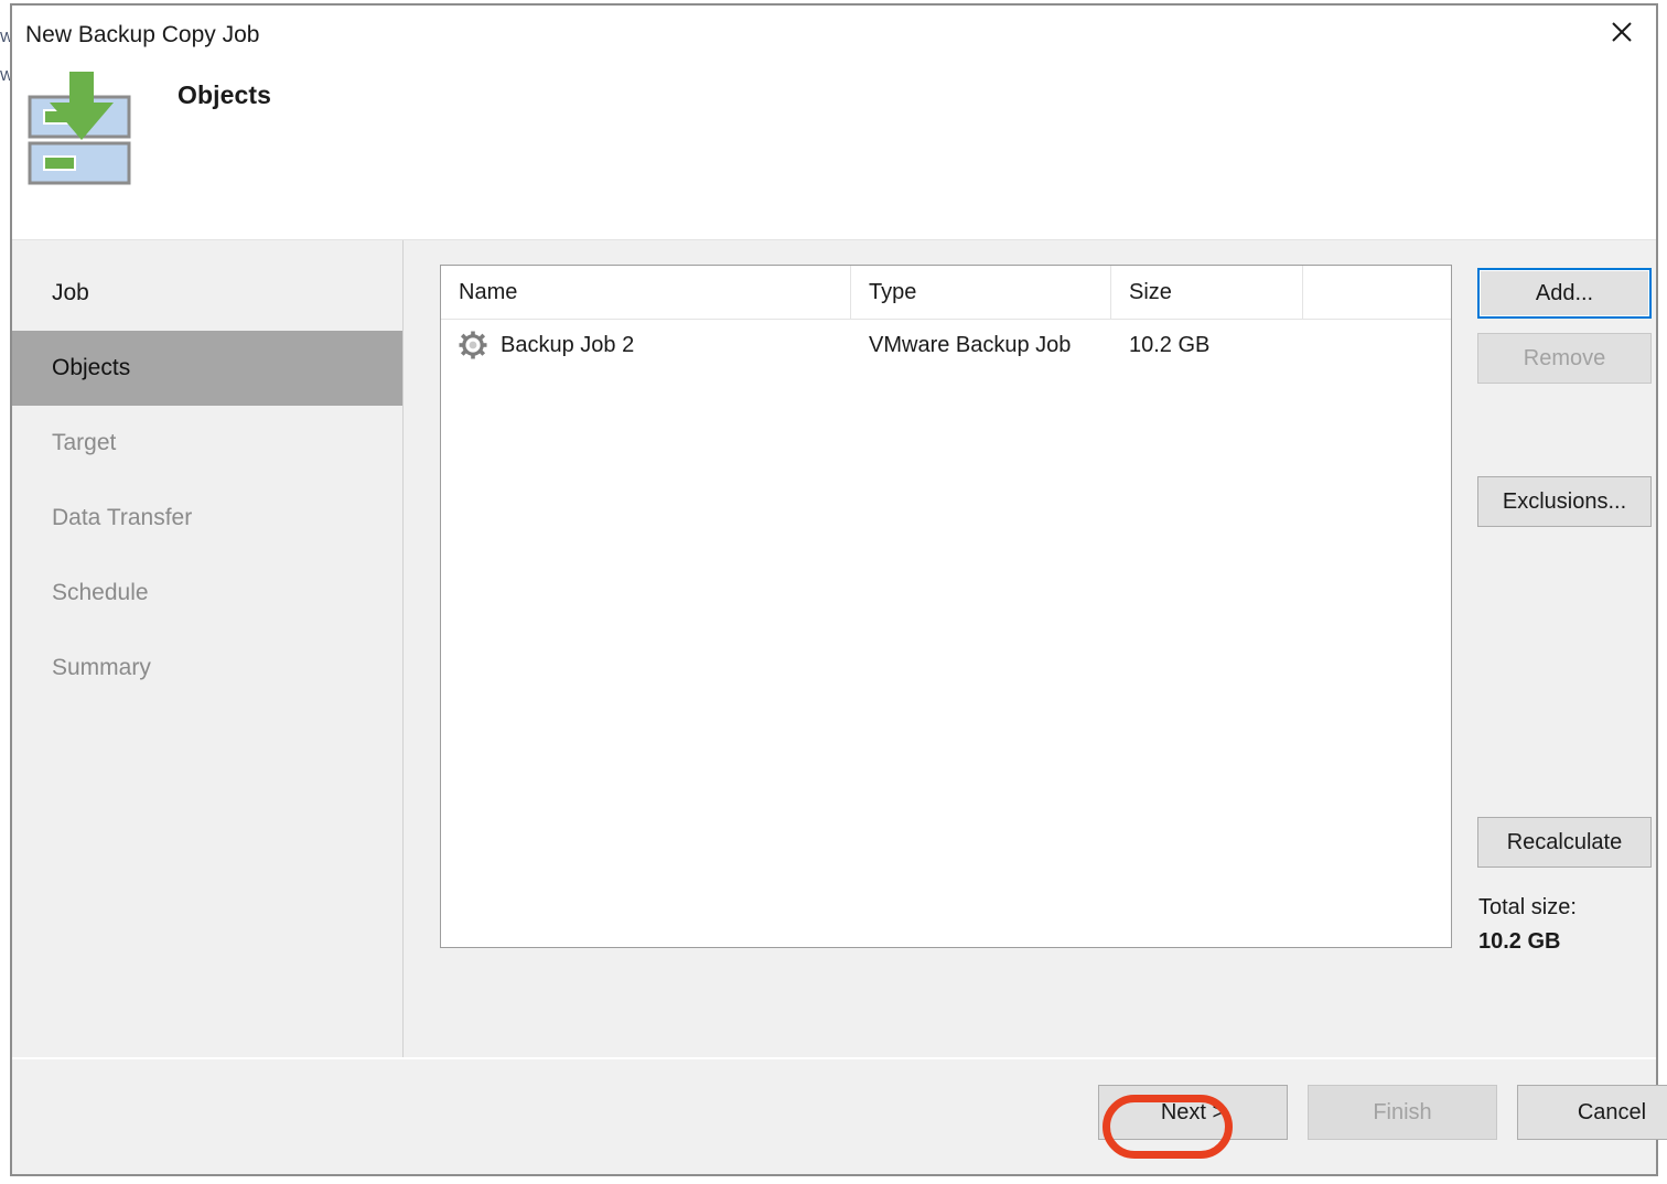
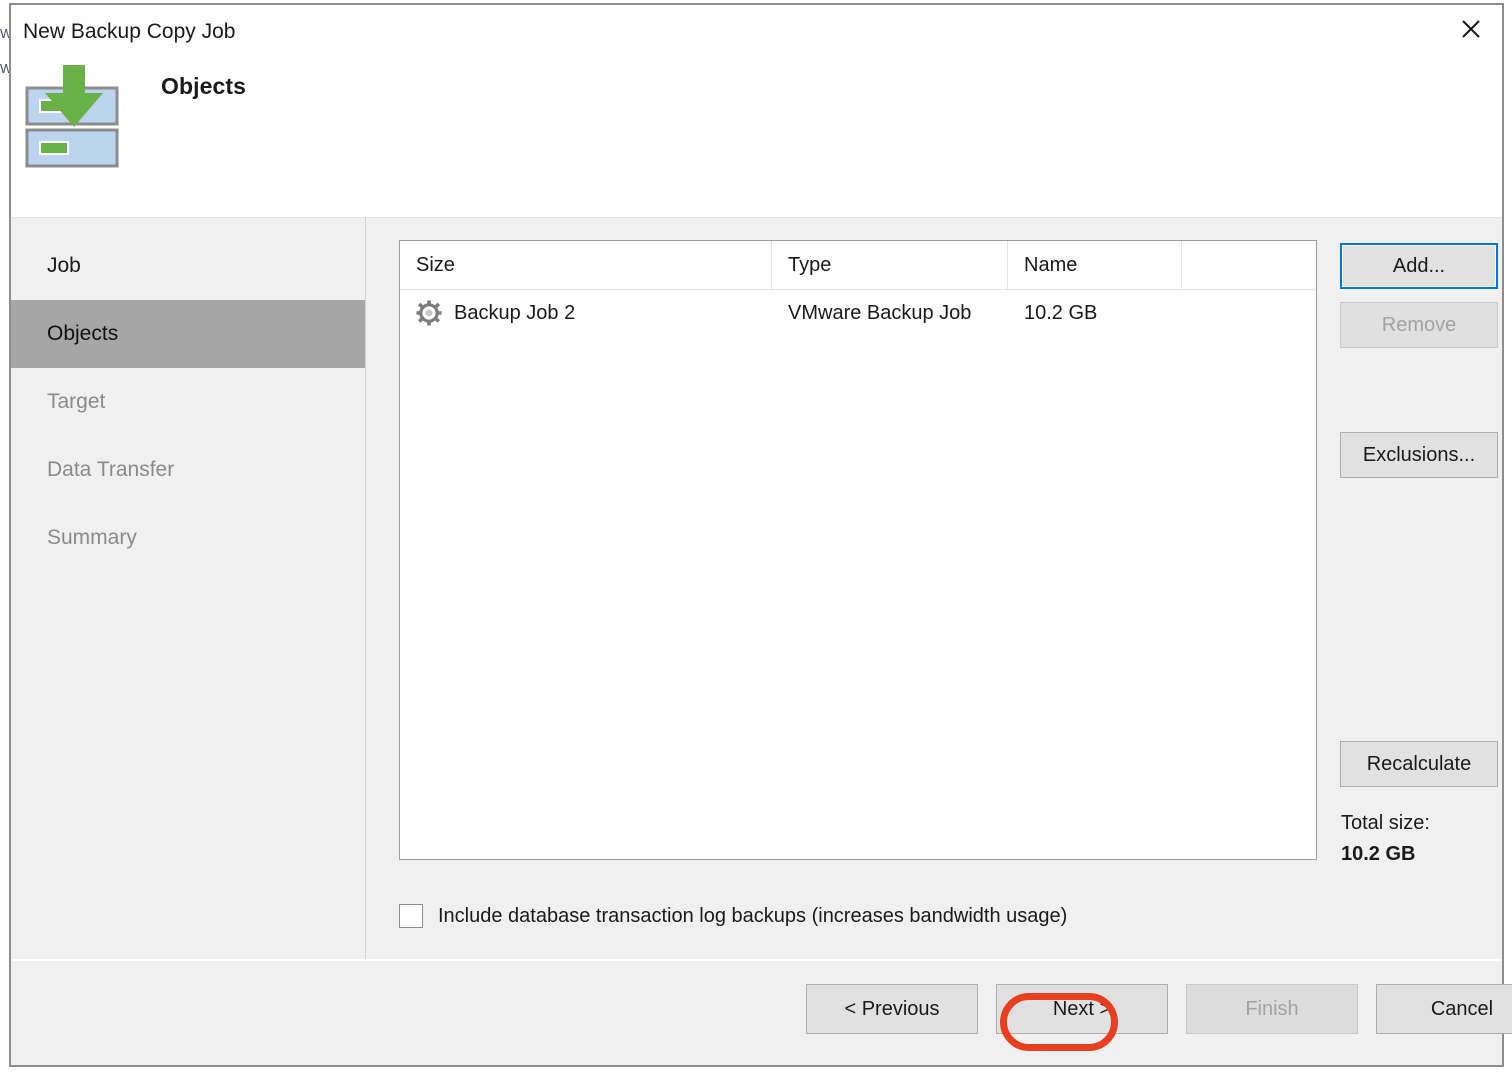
  W
  W
  New Backup Copy Job
  Objects
  Job
  Objects
  Target
  Data Transfer
- Schedule
  Summary
- Name
+ Size
  Type
- Size
+ Name
  Backup Job 2
  VMware Backup Job
  10.2 GB
  Add...
  Remove
  Exclusions...
  Recalculate
  Total size:
  10.2 GB
+ Include database transaction log backups (increases bandwidth usage)
+ < Previous
  Next >
  Finish
  Cancel
